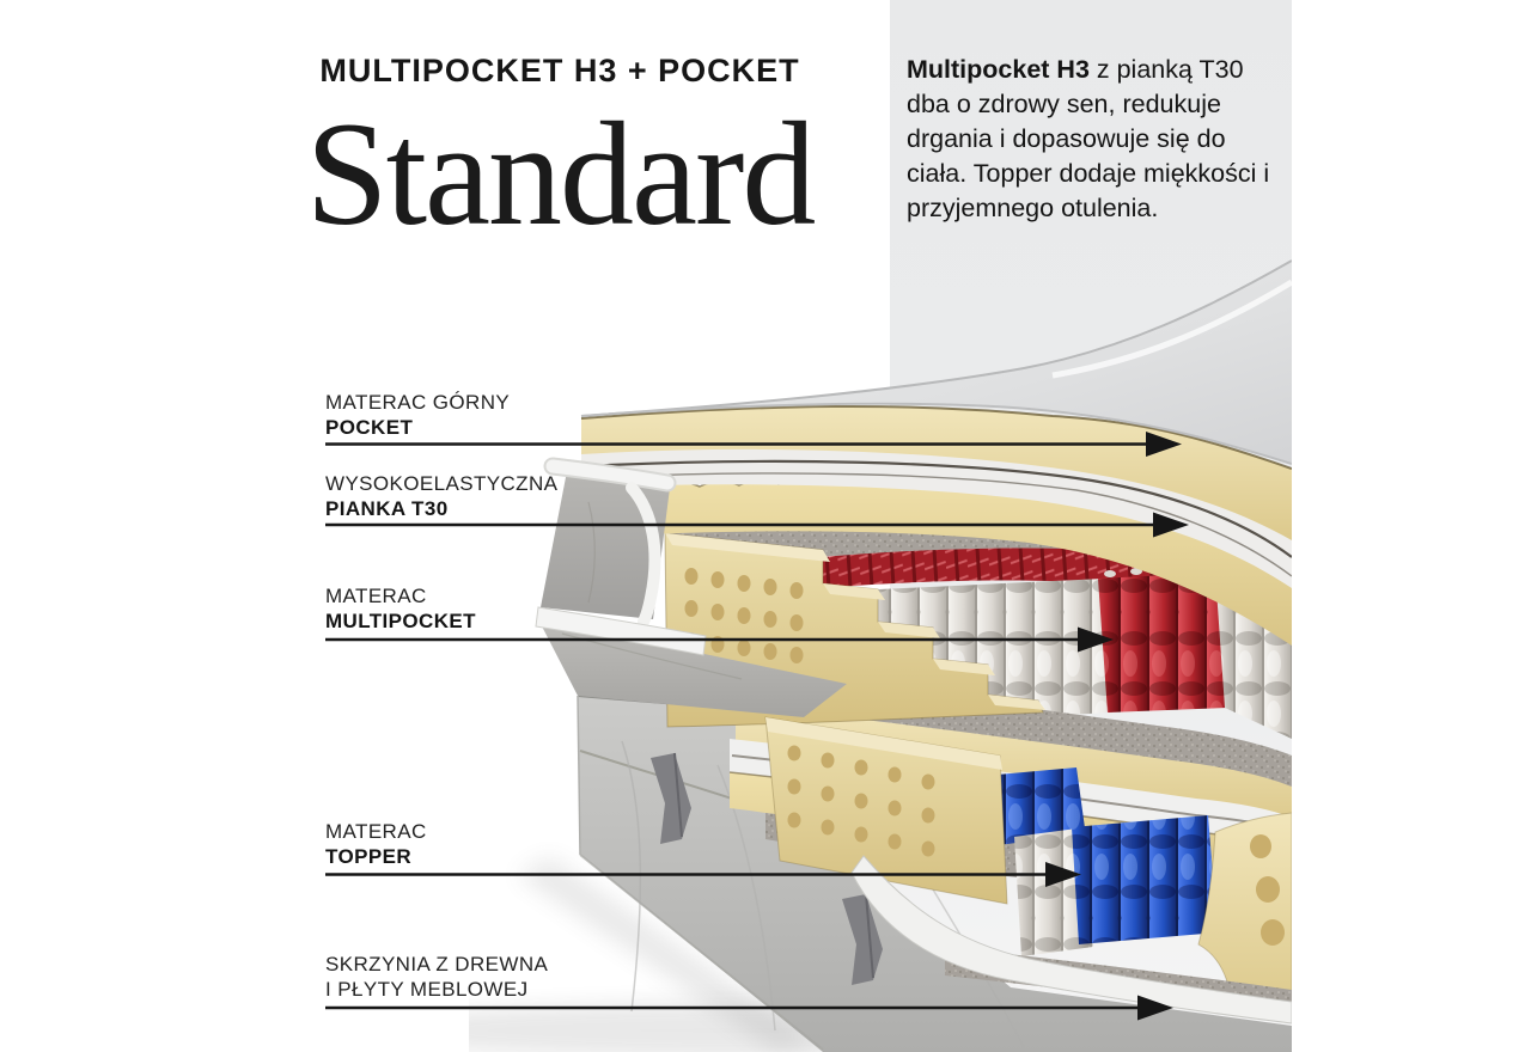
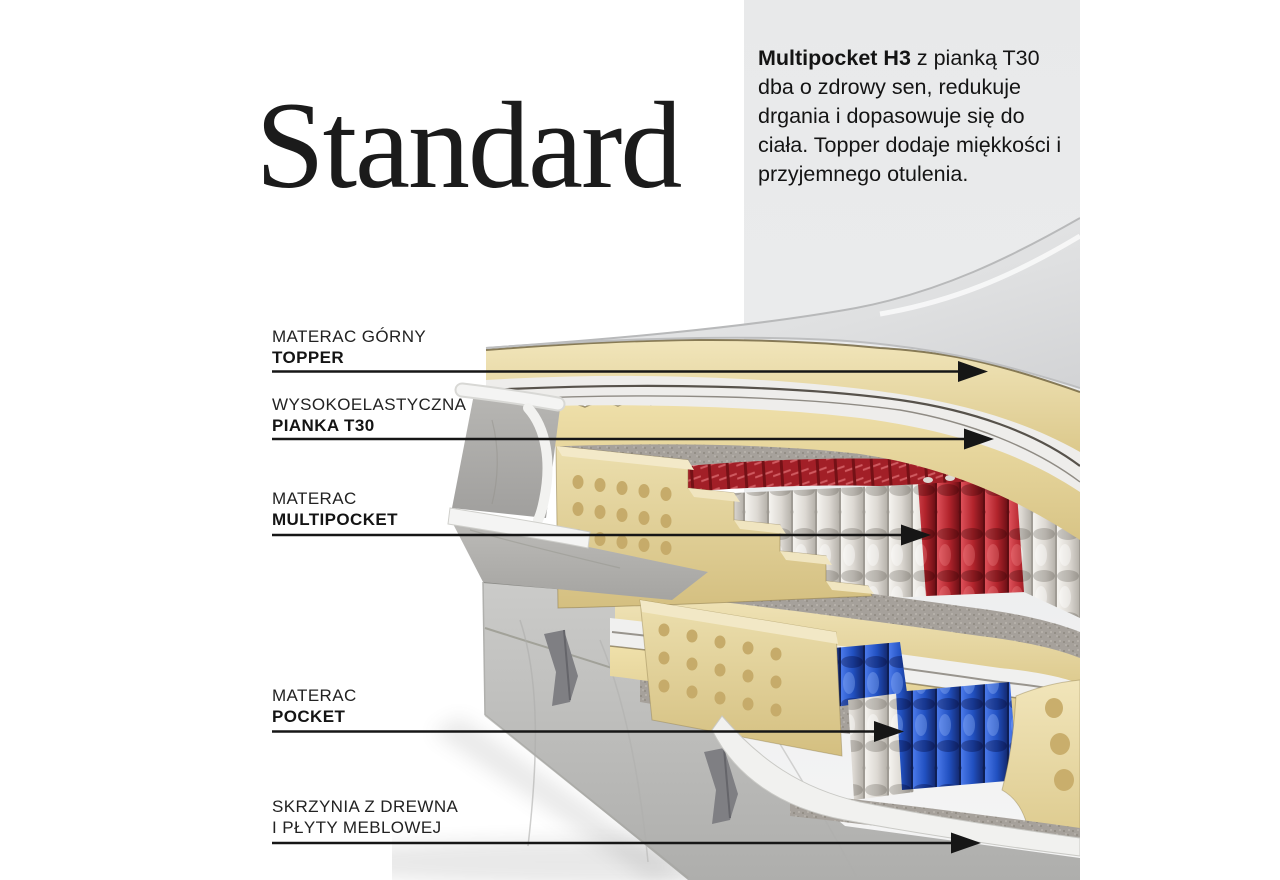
- MULTIPOCKET H3 + POCKET
  Standard
  Multipocket H3 z pianką T30 dba o zdrowy sen, redukuje drgania i dopasowuje się do ciała. Topper dodaje miękkości i przyjemnego otulenia.
  MATERAC GÓRNY
- POCKET
+ TOPPER
  WYSOKOELASTYCZNA
  PIANKA T30
  MATERAC
  MULTIPOCKET
  MATERAC
- TOPPER
+ POCKET
  SKRZYNIA Z DREWNA
  I PŁYTY MEBLOWEJ
